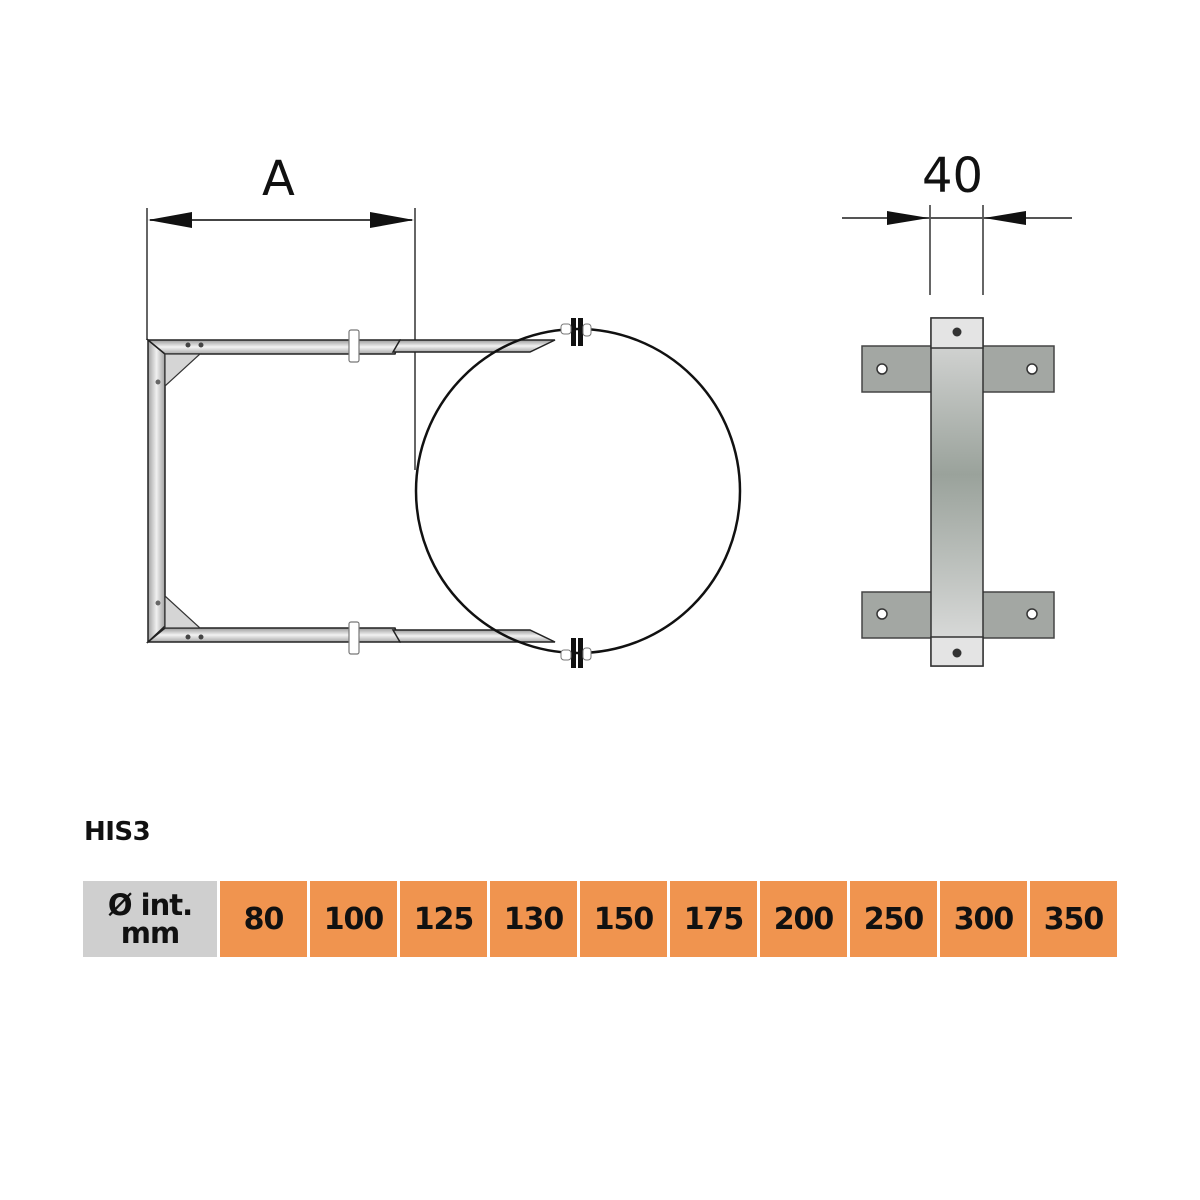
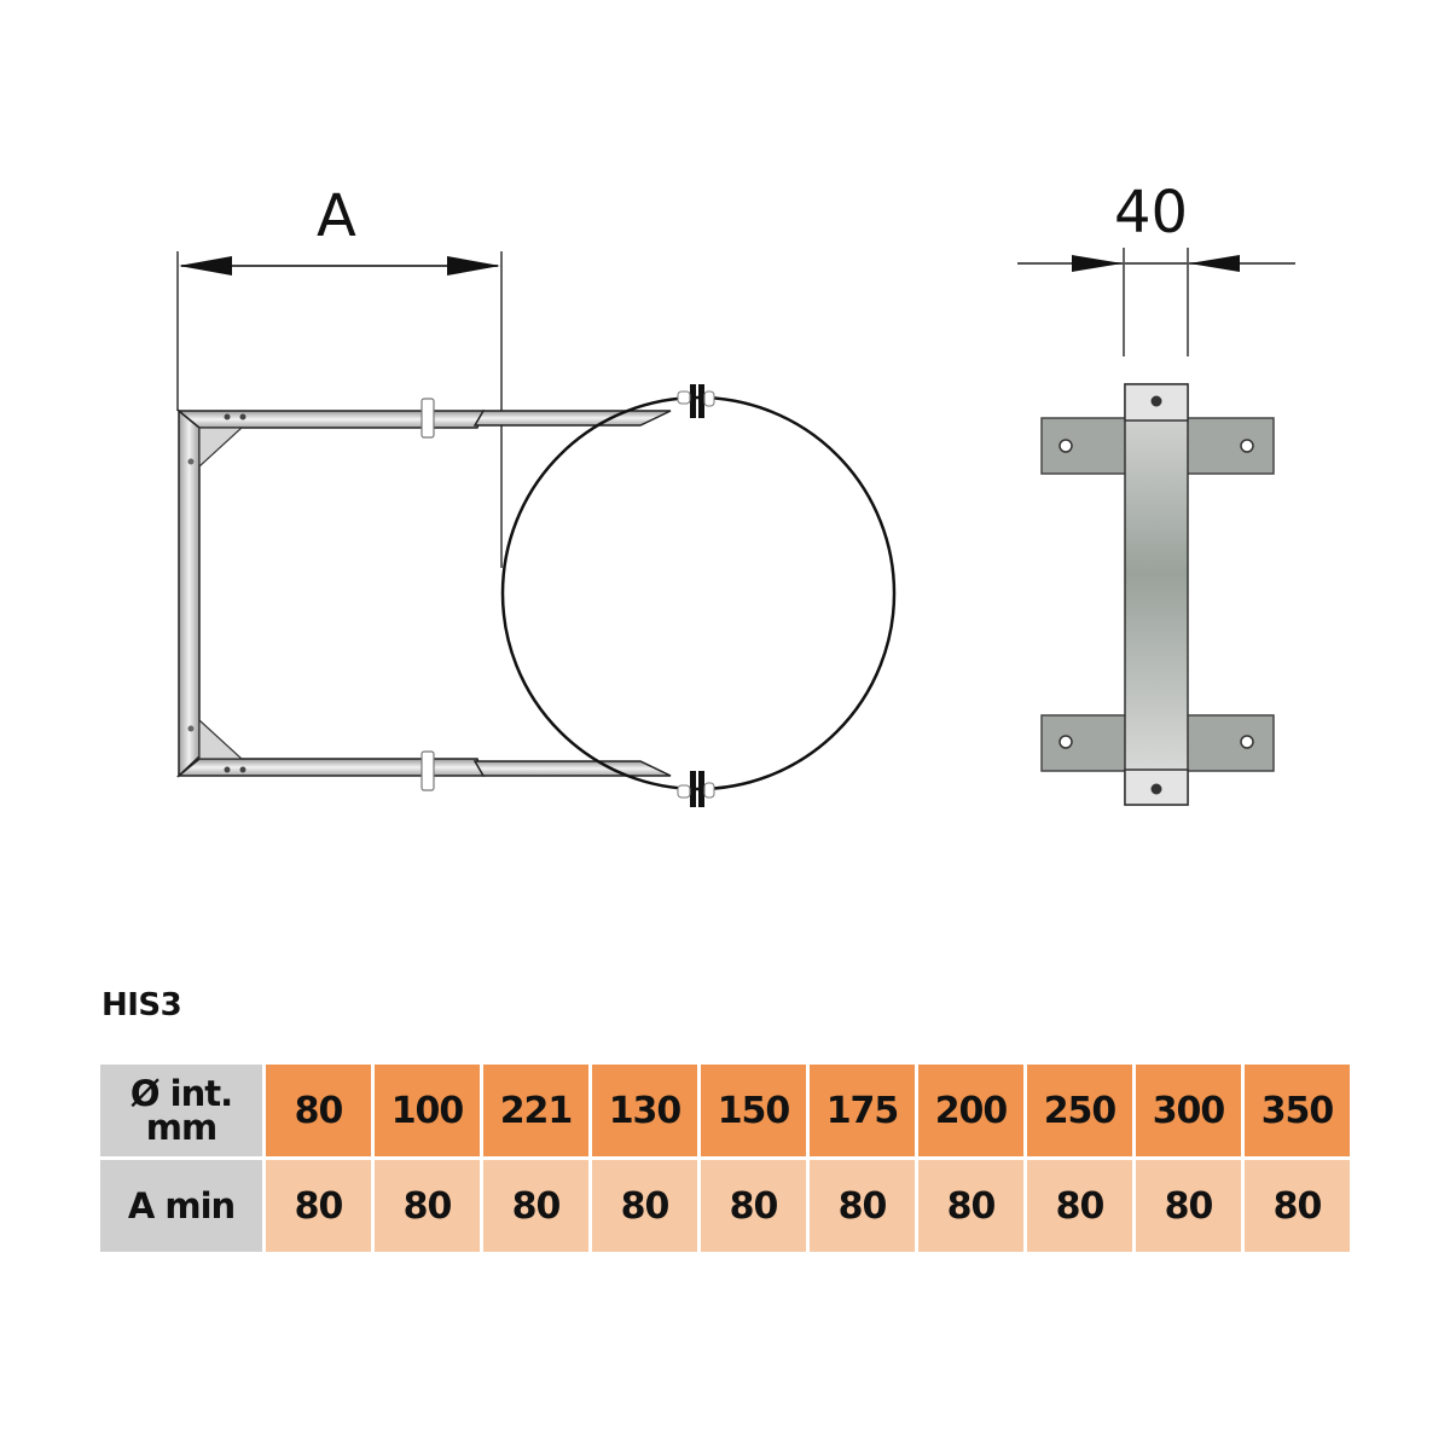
  A
  40
  HIS3
- Ø int.mm	80	100	125	130	150	175	200	250	300	350
+ Ø int.mm	80	100	221	130	150	175	200	250	300	350
+ A min	80	80	80	80	80	80	80	80	80	80
